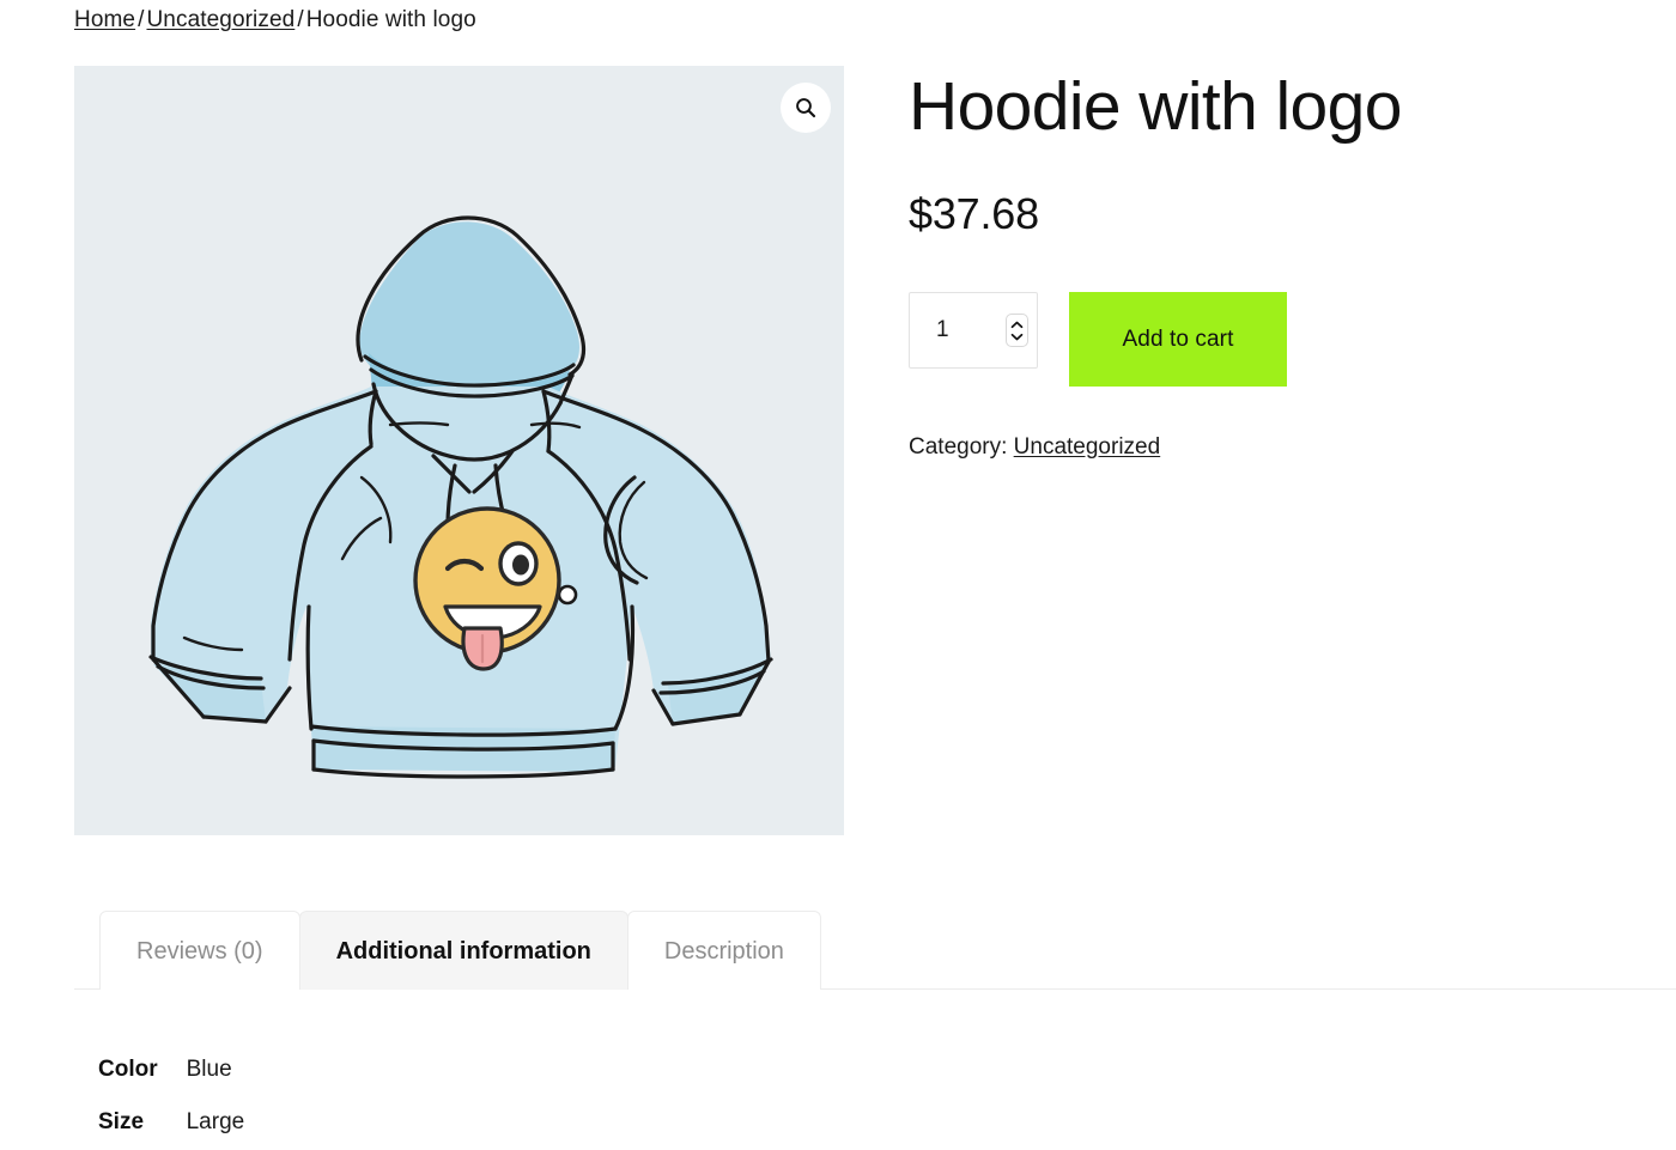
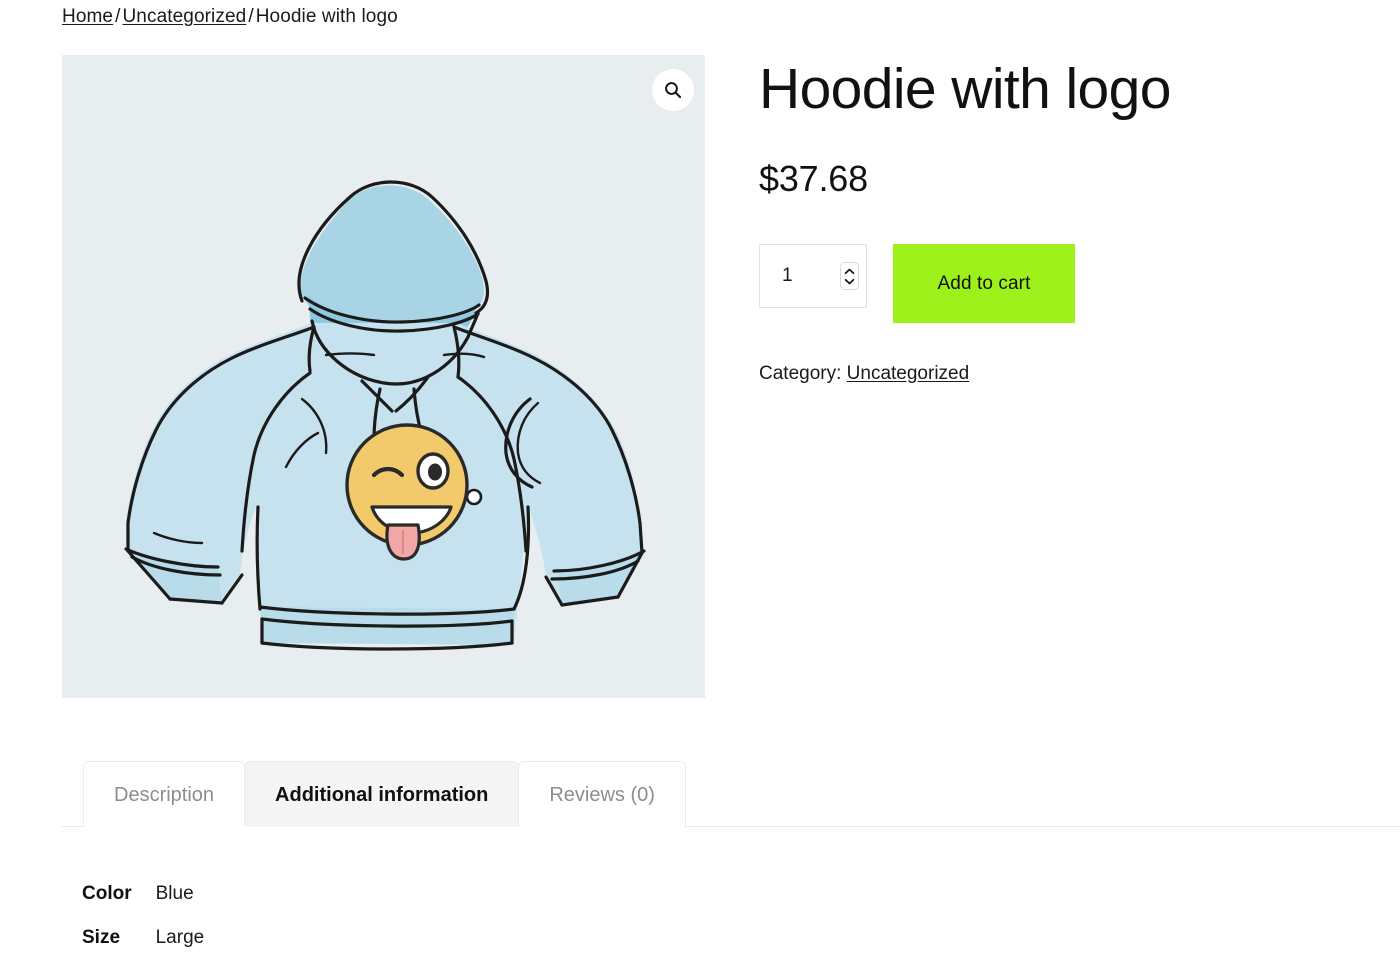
  Home/Uncategorized/Hoodie with logo
  Hoodie with logo
  $37.68
  1
  Add to cart
  Category: Uncategorized
- Reviews (0)
+ Description
  Additional information
- Description
+ Reviews (0)
  Color	Blue
  Size	Large
